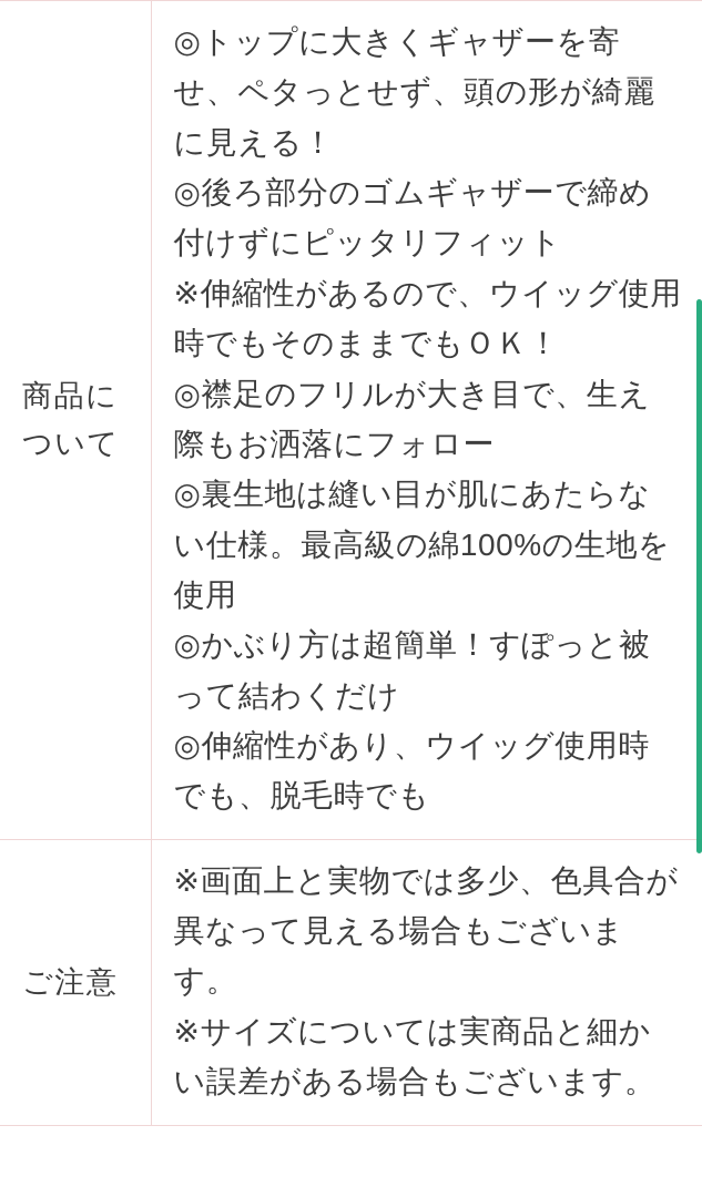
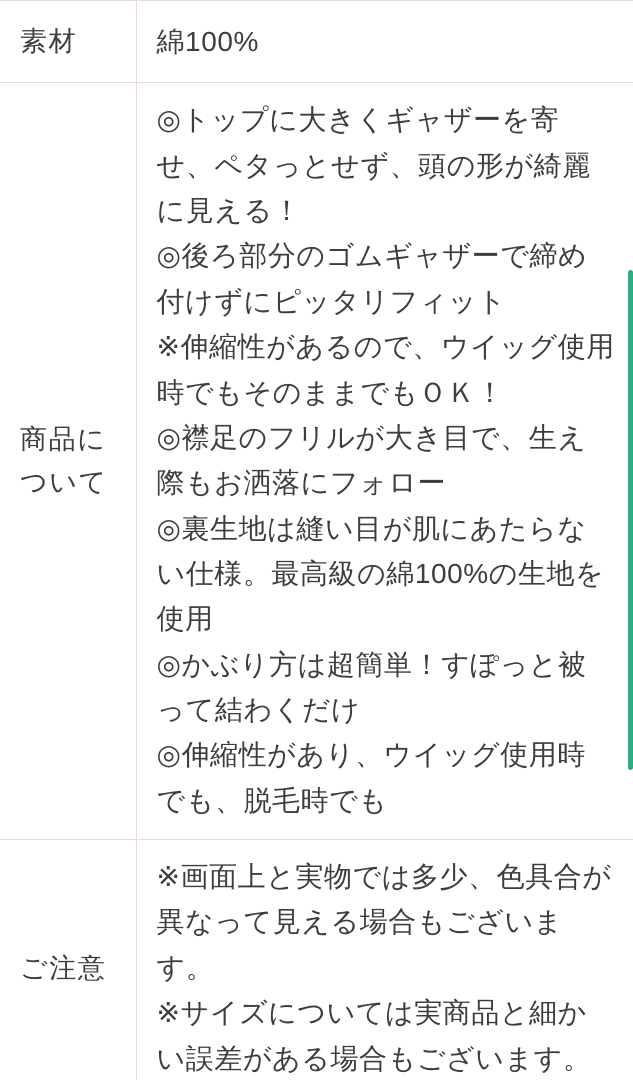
+ 素材	綿100%
  商品について	◎トップに大きくギャザーを寄せ、ペタっとせず、頭の形が綺麗に見える！ ◎後ろ部分のゴムギャザーで締め付けずにピッタリフィット ※伸縮性があるので、ウイッグ使用時でもそのままでもＯＫ！ ◎襟足のフリルが大き目で、生え際もお洒落にフォロー ◎裏生地は縫い目が肌にあたらない仕様。最高級の綿100%の生地を使用 ◎かぶり方は超簡単！すぽっと被って結わくだけ ◎伸縮性があり、ウイッグ使用時でも、脱毛時でも
  ご注意	※画面上と実物では多少、色具合が異なって見える場合もございます。 ※サイズについては実商品と細かい誤差がある場合もございます。
